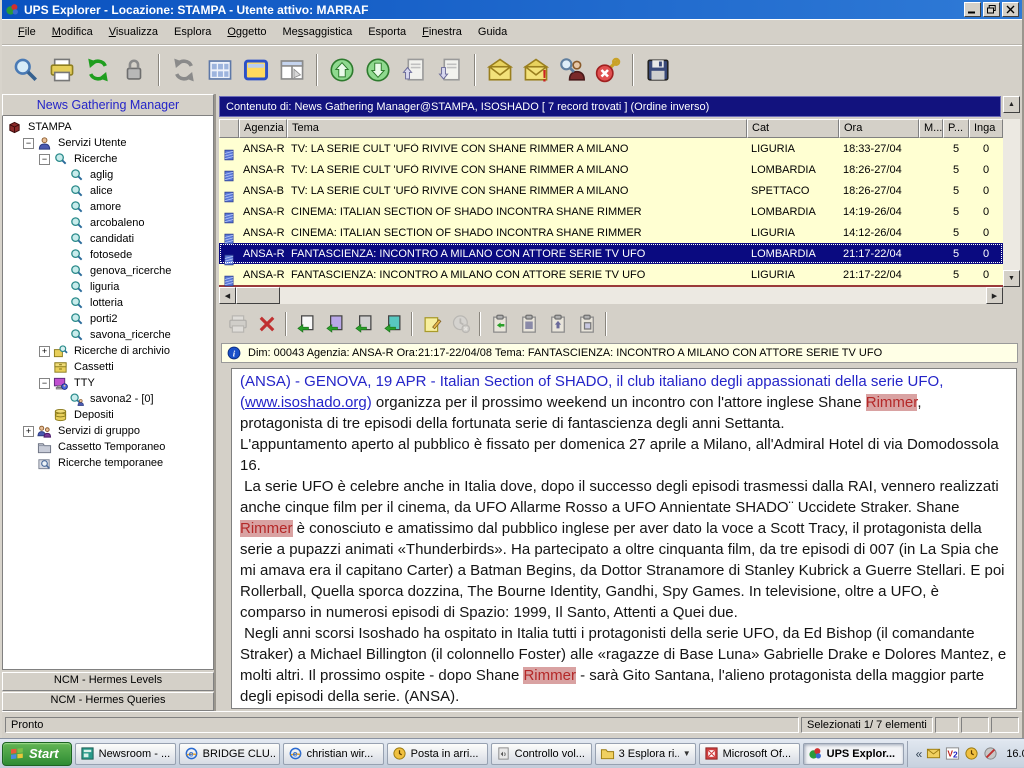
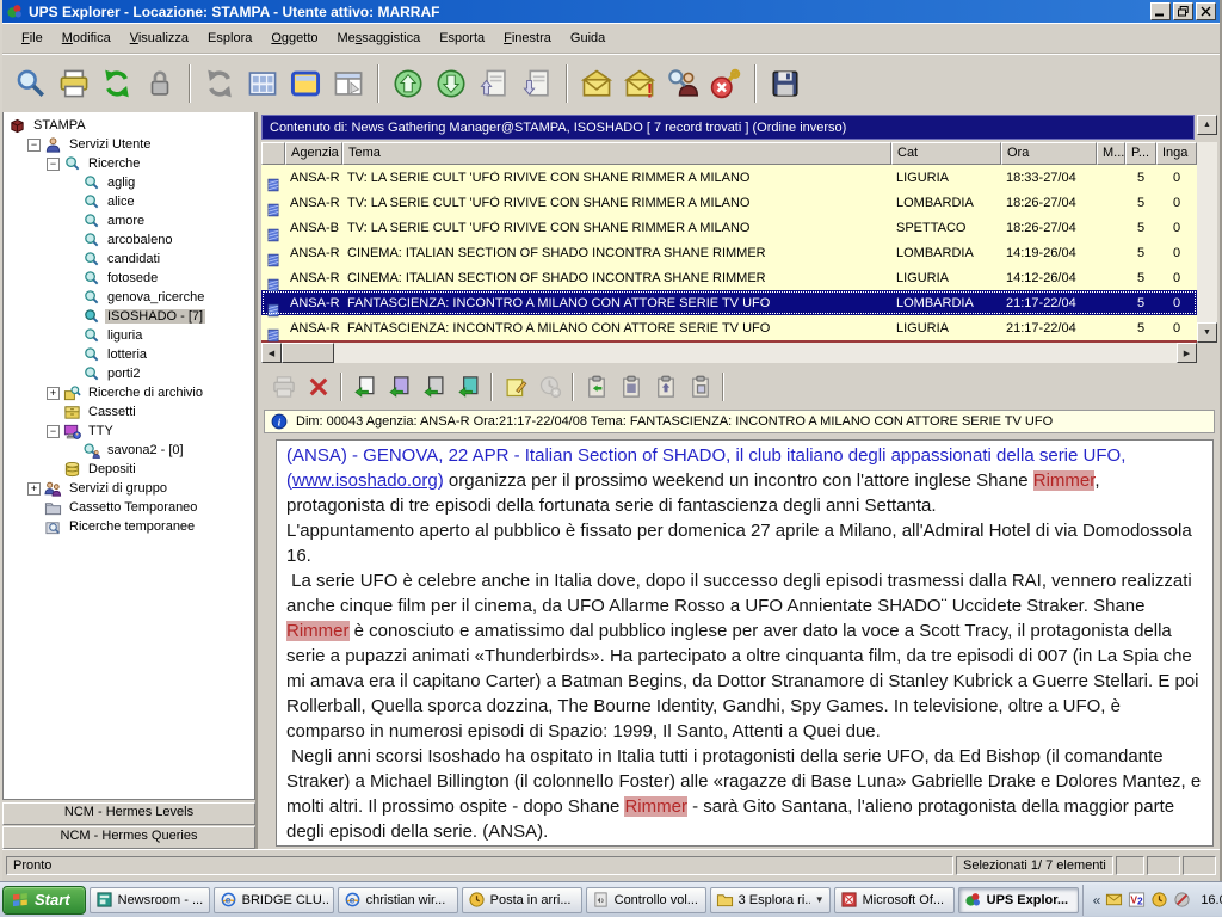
  UPS Explorer - Locazione: STAMPA - Utente attivo: MARRAF
  File
  Modifica
  Visualizza
  Esplora
  Oggetto
  Messaggistica
  Esporta
  Finestra
  Guida
  !
- News Gathering Manager
  STAMPA
  −
  Servizi Utente
  −
  Ricerche
  aglig
  alice
  amore
  arcobaleno
  candidati
  fotosede
  genova_ricerche
+ ISOSHADO - [7]
  liguria
  lotteria
  porti2
- savona_ricerche
  +
  Ricerche di archivio
  Cassetti
  −
  TTY
  savona2 - [0]
  Depositi
  +
  Servizi di gruppo
  Cassetto Temporaneo
  Ricerche temporanee
  NCM - Hermes Levels
  NCM - Hermes Queries
  Contenuto di: News Gathering Manager@STAMPA, ISOSHADO [ 7 record trovati ] (Ordine inverso)
  Agenzia
  Tema
  Cat
  Ora
  M...
  P...
  Inga
  ANSA-R
  TV: LA SERIE CULT 'UFÒ RIVIVE CON SHANE RIMMER A MILANO
  LIGURIA
  18:33-27/04
  5
  0
  ANSA-R
  TV: LA SERIE CULT 'UFÒ RIVIVE CON SHANE RIMMER A MILANO
  LOMBARDIA
  18:26-27/04
  5
  0
  ANSA-B
  TV: LA SERIE CULT 'UFÒ RIVIVE CON SHANE RIMMER A MILANO
  SPETTACO
  18:26-27/04
  5
  0
  ANSA-R
  CINEMA: ITALIAN SECTION OF SHADO INCONTRA SHANE RIMMER
  LOMBARDIA
  14:19-26/04
  5
  0
  ANSA-R
  CINEMA: ITALIAN SECTION OF SHADO INCONTRA SHANE RIMMER
  LIGURIA
  14:12-26/04
  5
  0
  ANSA-R
  FANTASCIENZA: INCONTRO A MILANO CON ATTORE SERIE TV UFO
  LOMBARDIA
  21:17-22/04
  5
  0
  ANSA-R
  FANTASCIENZA: INCONTRO A MILANO CON ATTORE SERIE TV UFO
  LIGURIA
  21:17-22/04
  5
  0
  i
  Dim: 00043 Agenzia: ANSA-R Ora:21:17-22/04/08 Tema: FANTASCIENZA: INCONTRO A MILANO CON ATTORE SERIE TV UFO
- (ANSA) - GENOVA, 19 APR - Italian Section of SHADO, il club italiano degli appassionati della serie UFO, (www.isoshado.org) organizza per il prossimo weekend un incontro con l'attore inglese Shane Rimmer, protagonista di tre episodi della fortunata serie di fantascienza degli anni Settanta.
+ (ANSA) - GENOVA, 22 APR - Italian Section of SHADO, il club italiano degli appassionati della serie UFO, (www.isoshado.org) organizza per il prossimo weekend un incontro con l'attore inglese Shane Rimmer, protagonista di tre episodi della fortunata serie di fantascienza degli anni Settanta.
  L'appuntamento aperto al pubblico è fissato per domenica 27 aprile a Milano, all'Admiral Hotel di via Domodossola 16.
  La serie UFO è celebre anche in Italia dove, dopo il successo degli episodi trasmessi dalla RAI, vennero realizzati anche cinque film per il cinema, da UFO Allarme Rosso a UFO Annientate SHADO¨ Uccidete Straker. Shane Rimmer è conosciuto e amatissimo dal pubblico inglese per aver dato la voce a Scott Tracy, il protagonista della serie a pupazzi animati «Thunderbirds». Ha partecipato a oltre cinquanta film, da tre episodi di 007 (in La Spia che mi amava era il capitano Carter) a Batman Begins, da Dottor Stranamore di Stanley Kubrick a Guerre Stellari. E poi Rollerball, Quella sporca dozzina, The Bourne Identity, Gandhi, Spy Games. In televisione, oltre a UFO, è comparso in numerosi episodi di Spazio: 1999, Il Santo, Attenti a Quei due.
  Negli anni scorsi Isoshado ha ospitato in Italia tutti i protagonisti della serie UFO, da Ed Bishop (il comandante Straker) a Michael Billington (il colonnello Foster) alle «ragazze di Base Luna» Gabrielle Drake e Dolores Mantez, e molti altri. Il prossimo ospite - dopo Shane Rimmer - sarà Gito Santana, l'alieno protagonista della maggior parte degli episodi della serie. (ANSA).
  Pronto
  Selezionati 1/ 7 elementi
  Start
  Newsroom - ...
  e
  BRIDGE CLU..
  e
  christian wir...
  Posta in arri...
  Controllo vol...
  3 Esplora ri.
  ▼
  Microsoft Of...
  UPS Explor...
  «
  V
  2
